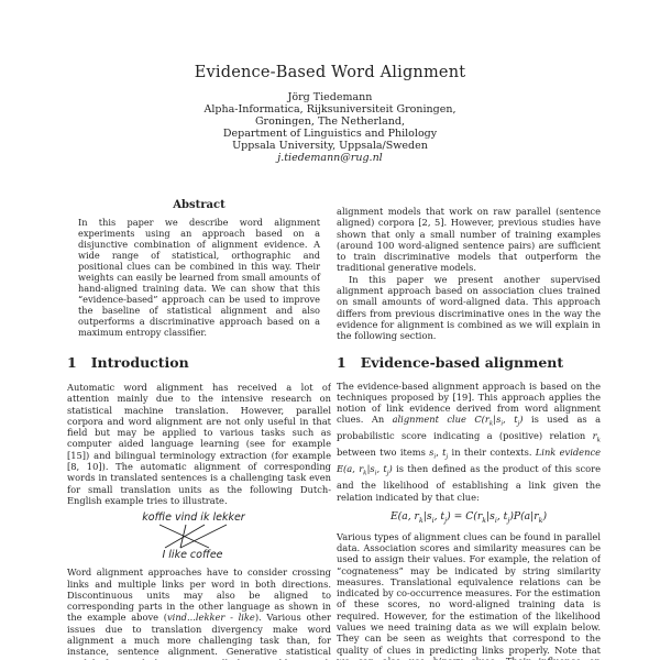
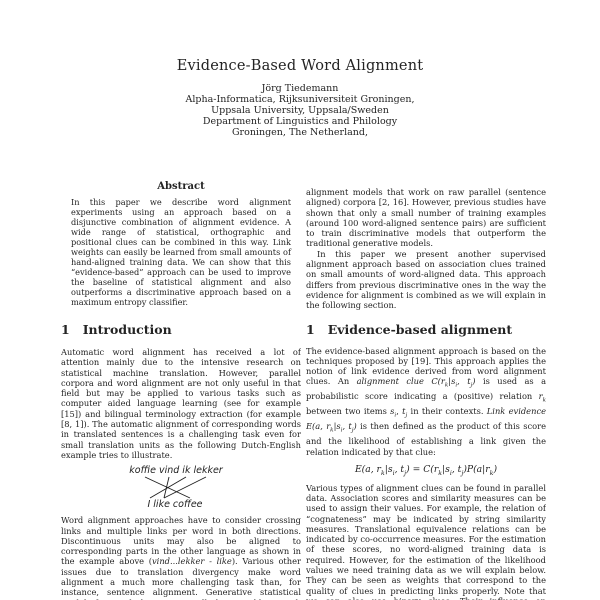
  Evidence-Based Word Alignment
  Jörg Tiedemann
  Alpha-Informatica, Rijksuniversiteit Groningen,
- Groningen, The Netherland,
+ Uppsala University, Uppsala/Sweden
  Department of Linguistics and Philology
- Uppsala University, Uppsala/Sweden
+ Groningen, The Netherland,
- j.tiedemann@rug.nl
  Abstract
- In this paper we describe word alignment experiments using an approach based on a disjunctive combination of alignment evidence. A wide range of statistical, orthographic and positional clues can be combined in this way. Their weights can easily be learned from small amounts of hand-aligned training data. We can show that this “evidence-based” approach can be used to improve the baseline of statistical alignment and also outperforms a discriminative approach based on a maximum entropy classifier.
+ In this paper we describe word alignment experiments using an approach based on a disjunctive combination of alignment evidence. A wide range of statistical, orthographic and positional clues can be combined in this way. Link weights can easily be learned from small amounts of hand-aligned training data. We can show that this “evidence-based” approach can be used to improve the baseline of statistical alignment and also outperforms a discriminative approach based on a maximum entropy classifier.
  1 Introduction
- Automatic word alignment has received a lot of attention mainly due to the intensive research on statistical machine translation. However, parallel corpora and word alignment are not only useful in that field but may be applied to various tasks such as computer aided language learning (see for example [15]) and bilingual terminology extraction (for example [8, 10]). The automatic alignment of corresponding words in translated sentences is a challenging task even for small translation units as the following Dutch-English example tries to illustrate.
+ Automatic word alignment has received a lot of attention mainly due to the intensive research on statistical machine translation. However, parallel corpora and word alignment are not only useful in that field but may be applied to various tasks such as computer aided language learning (see for example [15]) and bilingual terminology extraction (for example [8, 1]). The automatic alignment of corresponding words in translated sentences is a challenging task even for small translation units as the following Dutch-English example tries to illustrate.
  koffie vind ik lekker
  I like coffee
  Word alignment approaches have to consider crossing links and multiple links per word in both directions. Discontinuous units may also be aligned to corresponding parts in the other language as shown in the example above (vind...lekker - like). Various other issues due to translation divergency make word alignment a much more challenging task than, for instance, sentence alignment. Generative statistical
- alignment models that work on raw parallel (sentence aligned) corpora [2, 5]. However, previous studies have shown that only a small number of training examples (around 100 word-aligned sentence pairs) are sufficient to train discriminative models that outperform the traditional generative models.
+ alignment models that work on raw parallel (sentence aligned) corpora [2, 16]. However, previous studies have shown that only a small number of training examples (around 100 word-aligned sentence pairs) are sufficient to train discriminative models that outperform the traditional generative models.
  In this paper we present another supervised alignment approach based on association clues trained on small amounts of word-aligned data. This approach differs from previous discriminative ones in the way the evidence for alignment is combined as we will explain in the following section.
  1 Evidence-based alignment
  The evidence-based alignment approach is based on the techniques proposed by [19]. This approach applies the notion of link evidence derived from word alignment clues. An alignment clue C(r |s , t ) is used as a probabilistic score indicating a (positive) relation r between two items s , t in their contexts. Link evidence E(a, r |s , t ) is then defined as the product of this score and the likelihood of establishing a link given the relation indicated by that clue:
  E(a, r |s , t ) = C(r |s , t )P(a|r )
  Various types of alignment clues can be found in parallel data. Association scores and similarity measures can be used to assign their values. For example, the relation of “cognateness” may be indicated by string similarity measures. Translational equivalence relations can be indicated by co-occurrence measures. For the estimation of these scores, no word-aligned training data is required. However, for the estimation of the likelihood values we need training data as we will explain below. They can be seen as weights that correspond to the quality of clues in predicting links properly. Note that
